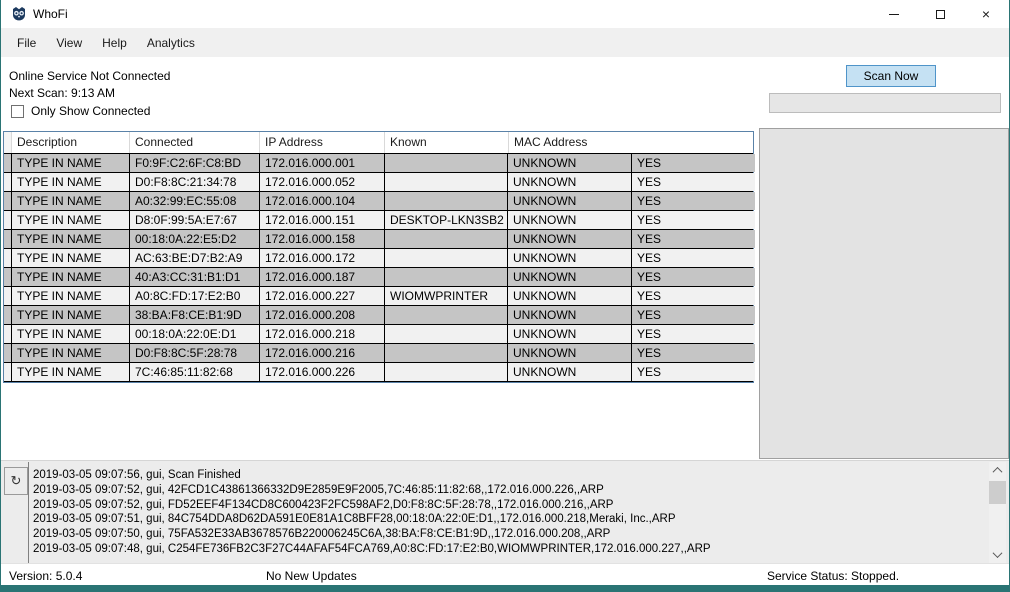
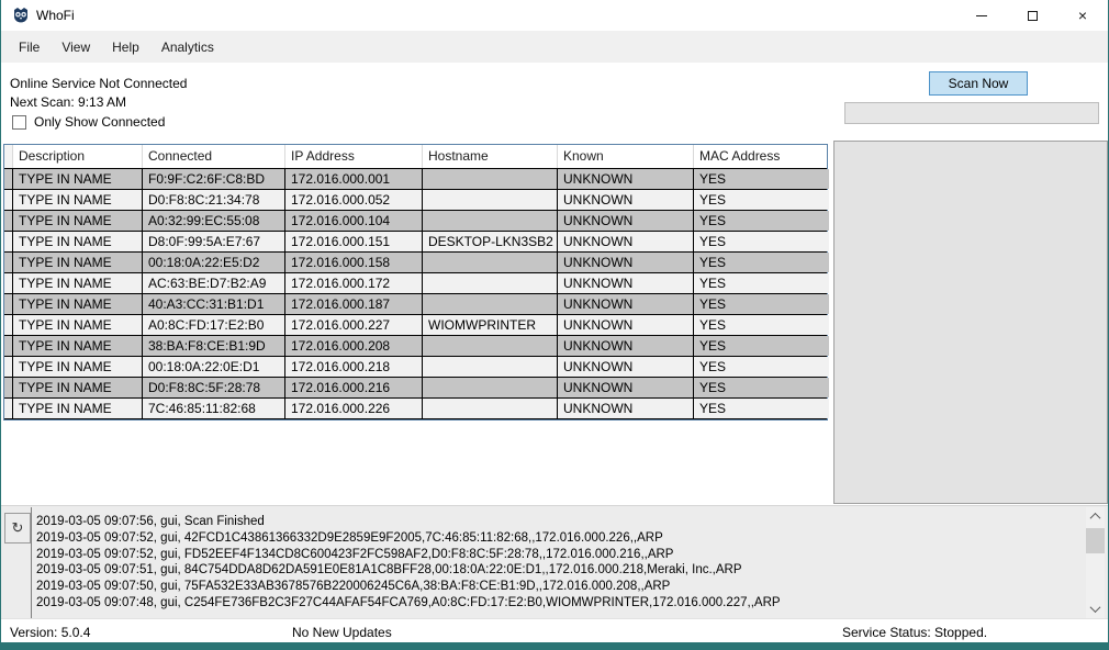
  WhoFi
  ×
  File
  View
  Help
  Analytics
  Online Service Not Connected
  Next Scan: 9:13 AM
  Only Show Connected
  Scan Now
  Description
  Connected
  IP Address
+ Hostname
  Known
  MAC Address
  TYPE IN NAME
  F0:9F:C2:6F:C8:BD
  172.016.000.001
  UNKNOWN
  YES
  TYPE IN NAME
  D0:F8:8C:21:34:78
  172.016.000.052
  UNKNOWN
  YES
  TYPE IN NAME
  A0:32:99:EC:55:08
  172.016.000.104
  UNKNOWN
  YES
  TYPE IN NAME
  D8:0F:99:5A:E7:67
  172.016.000.151
  DESKTOP-LKN3SB2
  UNKNOWN
  YES
  TYPE IN NAME
  00:18:0A:22:E5:D2
  172.016.000.158
  UNKNOWN
  YES
  TYPE IN NAME
  AC:63:BE:D7:B2:A9
  172.016.000.172
  UNKNOWN
  YES
  TYPE IN NAME
  40:A3:CC:31:B1:D1
  172.016.000.187
  UNKNOWN
  YES
  TYPE IN NAME
  A0:8C:FD:17:E2:B0
  172.016.000.227
  WIOMWPRINTER
  UNKNOWN
  YES
  TYPE IN NAME
  38:BA:F8:CE:B1:9D
  172.016.000.208
  UNKNOWN
  YES
  TYPE IN NAME
  00:18:0A:22:0E:D1
  172.016.000.218
  UNKNOWN
  YES
  TYPE IN NAME
  D0:F8:8C:5F:28:78
  172.016.000.216
  UNKNOWN
  YES
  TYPE IN NAME
  7C:46:85:11:82:68
  172.016.000.226
  UNKNOWN
  YES
  ↻
  2019-03-05 09:07:56, gui, Scan Finished
  2019-03-05 09:07:52, gui, 42FCD1C43861366332D9E2859E9F2005,7C:46:85:11:82:68,,172.016.000.226,,ARP
  2019-03-05 09:07:52, gui, FD52EEF4F134CD8C600423F2FC598AF2,D0:F8:8C:5F:28:78,,172.016.000.216,,ARP
  2019-03-05 09:07:51, gui, 84C754DDA8D62DA591E0E81A1C8BFF28,00:18:0A:22:0E:D1,,172.016.000.218,Meraki, Inc.,ARP
  2019-03-05 09:07:50, gui, 75FA532E33AB3678576B220006245C6A,38:BA:F8:CE:B1:9D,,172.016.000.208,,ARP
  2019-03-05 09:07:48, gui, C254FE736FB2C3F27C44AFAF54FCA769,A0:8C:FD:17:E2:B0,WIOMWPRINTER,172.016.000.227,,ARP
  Version: 5.0.4
  No New Updates
  Service Status: Stopped.
